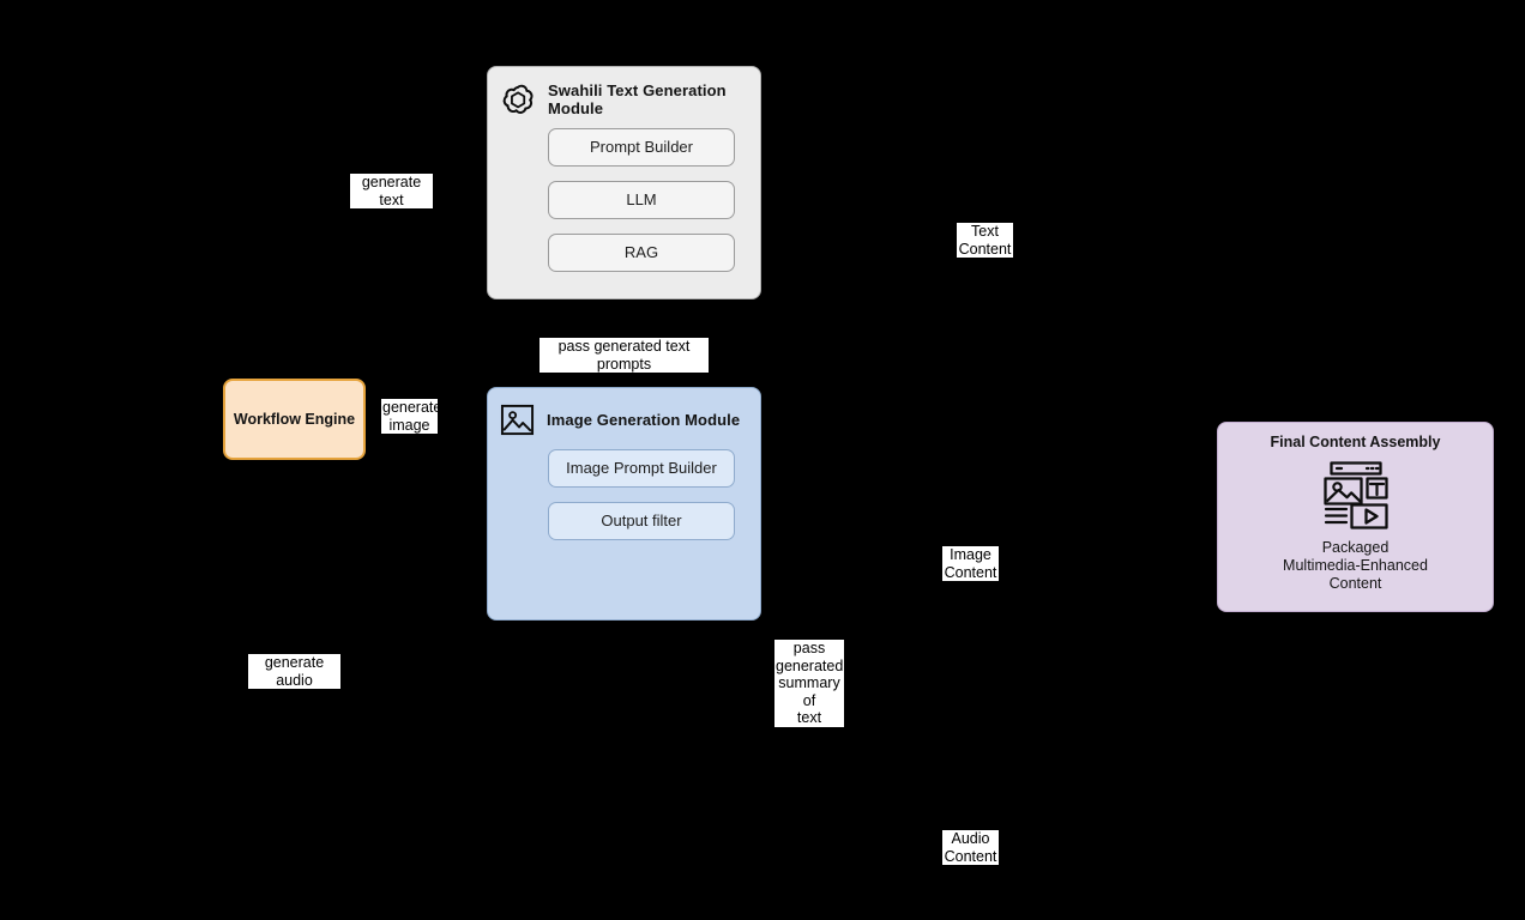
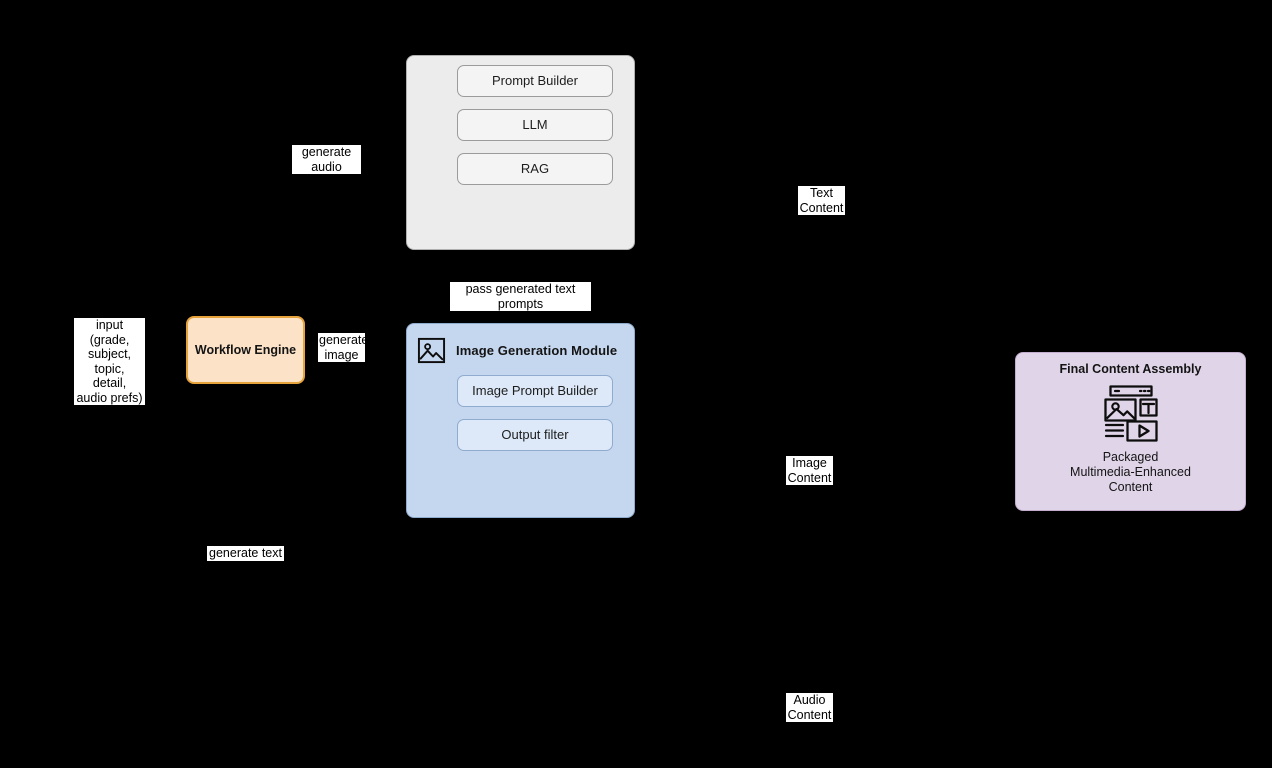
+ input (grade,
+ subject, topic,
+ detail,
+ audio prefs)
  Workflow Engine
- generate text
+ generate audio
  generate
  image
- generate audio
+ generate text
  pass generated text prompts
- pass
- generated
- summary of
- text
- Swahili Text Generation Module
  Prompt Builder
  LLM
  RAG
  Image Generation Module
  Image Prompt Builder
  Output filter
  Text
  Content
  Image
  Content
  Audio
  Content
  Final Content Assembly
  Packaged
  Multimedia-Enhanced
  Content
